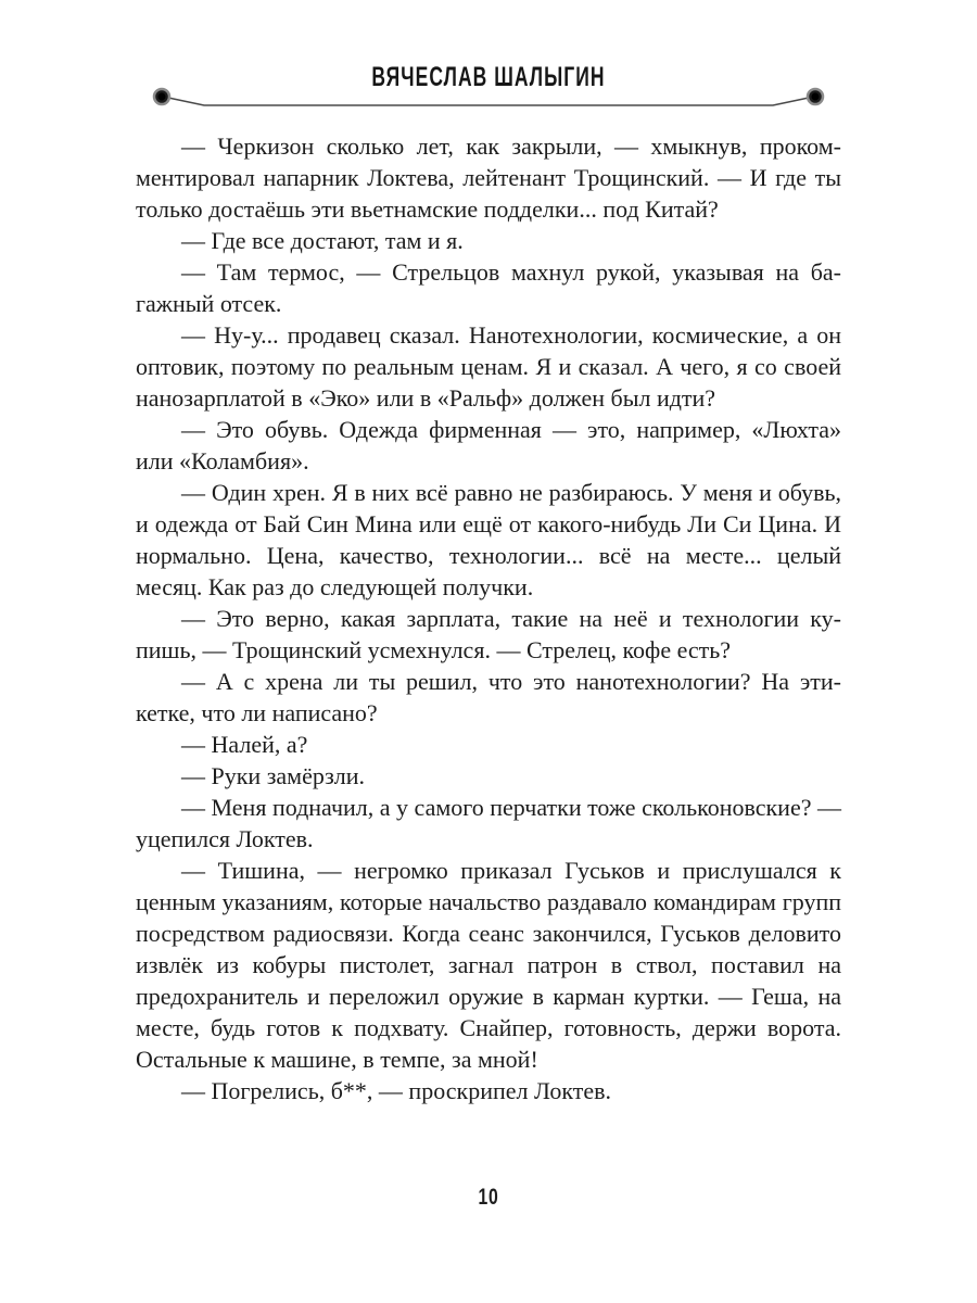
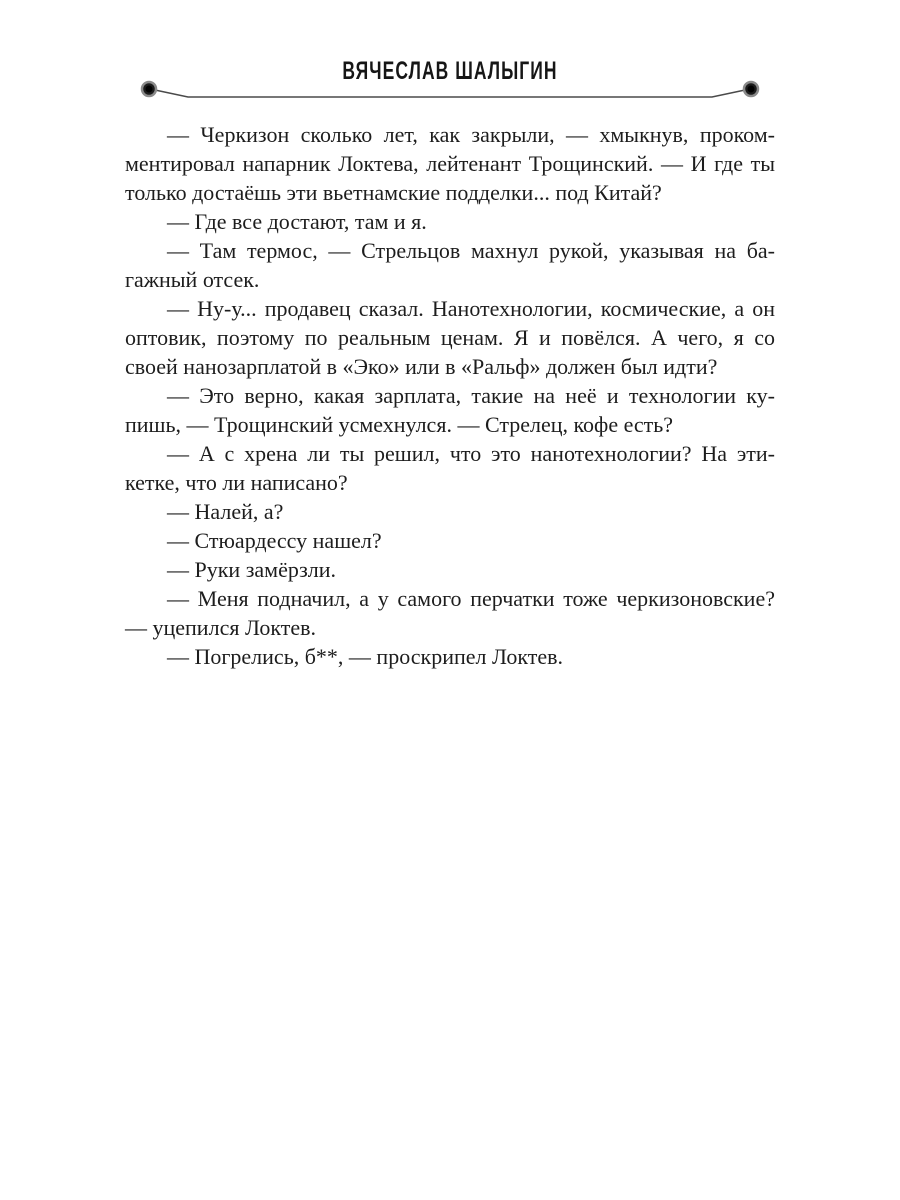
  ВЯЧЕСЛАВ ШАЛЫГИН
  — Черкизон сколько лет, как закрыли, — хмыкнув, проком­ментировал напарник Локтева, лейтенант Трощинский. — И где ты только достаёшь эти вьетнамские подделки... под Китай?
  — Где все достают, там и я.
  — Там термос, — Стрельцов махнул рукой, указывая на ба­гажный отсек.
- — Ну-у... продавец сказал. Нанотехнологии, космические, а он оптовик, поэтому по реальным ценам. Я и сказал. А чего, я со своей нанозарплатой в «Эко» или в «Ральф» должен был идти?
+ — Ну-у... продавец сказал. Нанотехнологии, космические, а он оптовик, поэтому по реальным ценам. Я и повёлся. А чего, я со своей нанозарплатой в «Эко» или в «Ральф» должен был идти?
- — Это обувь. Одежда фирменная — это, например, «Люхта» или «Коламбия».
- — Один хрен. Я в них всё равно не разбираюсь. У меня и обувь, и одежда от Бай Син Мина или ещё от какого-нибудь Ли Си Цина. И нормально. Цена, качество, технологии... всё на месте... целый месяц. Как раз до следующей получки.
  — Это верно, какая зарплата, такие на неё и технологии ку­пишь, — Трощинский усмехнулся. — Стрелец, кофе есть?
  — А с хрена ли ты решил, что это нанотехнологии? На эти­кетке, что ли написано?
  — Налей, а?
+ — Стюардессу нашел?
  — Руки замёрзли.
- — Меня подначил, а у самого перчатки тоже сколько­новские? — уцепился Локтев.
+ — Меня подначил, а у самого перчатки тоже черкизо­новские? — уцепился Локтев.
- — Тишина, — негромко приказал Гуськов и прислушался к ценным указаниям, которые начальство раздавало команди­рам групп посредством радиосвязи. Когда сеанс закончился, Гуськов деловито извлёк из кобуры пистолет, загнал патрон в ствол, поставил на предохранитель и переложил оружие в карман куртки. — Геша, на месте, будь готов к подхвату. Снайпер, готовность, держи ворота. Остальные к машине, в темпе, за мной!
  — Погрелись, б**, — проскрипел Локтев.
- 10
